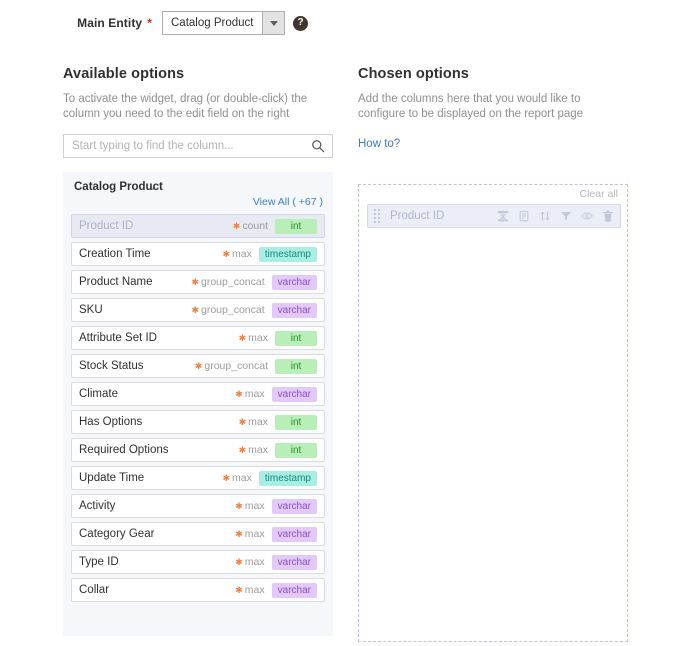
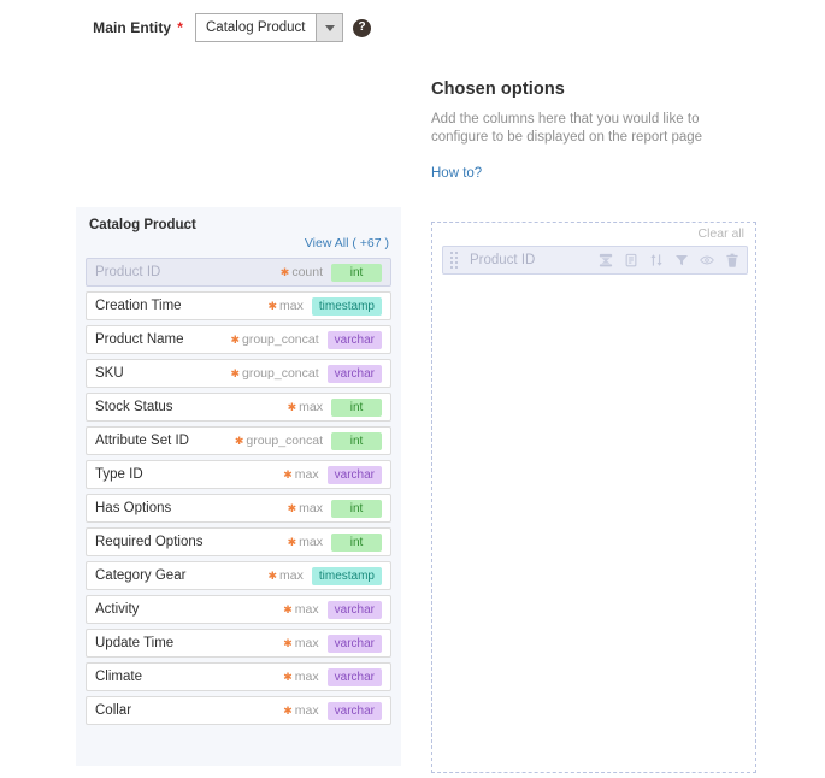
  Main Entity *
  Catalog Product
  ?
- Available options
- To activate the widget, drag (or double-click) the column you need to the edit field on the right
- Start typing to find the column...
  Chosen options
  Add the columns here that you would like to configure to be displayed on the report page
  How to?
  Catalog Product
  -
  View All ( +67 )
  Product ID
  ✱ count
  int
  Creation Time
  ✱ max
  timestamp
  Product Name
  ✱ group_concat
  varchar
  SKU
  ✱ group_concat
  varchar
- Attribute Set ID
+ Stock Status
  ✱ max
  int
- Stock Status
+ Attribute Set ID
  ✱ group_concat
  int
- Climate
+ Type ID
  ✱ max
  varchar
  Has Options
  ✱ max
  int
  Required Options
  ✱ max
  int
- Update Time
+ Category Gear
  ✱ max
  timestamp
  Activity
  ✱ max
  varchar
- Category Gear
+ Update Time
  ✱ max
  varchar
- Type ID
+ Climate
  ✱ max
  varchar
  Collar
  ✱ max
  varchar
  Clear all
  Product ID
